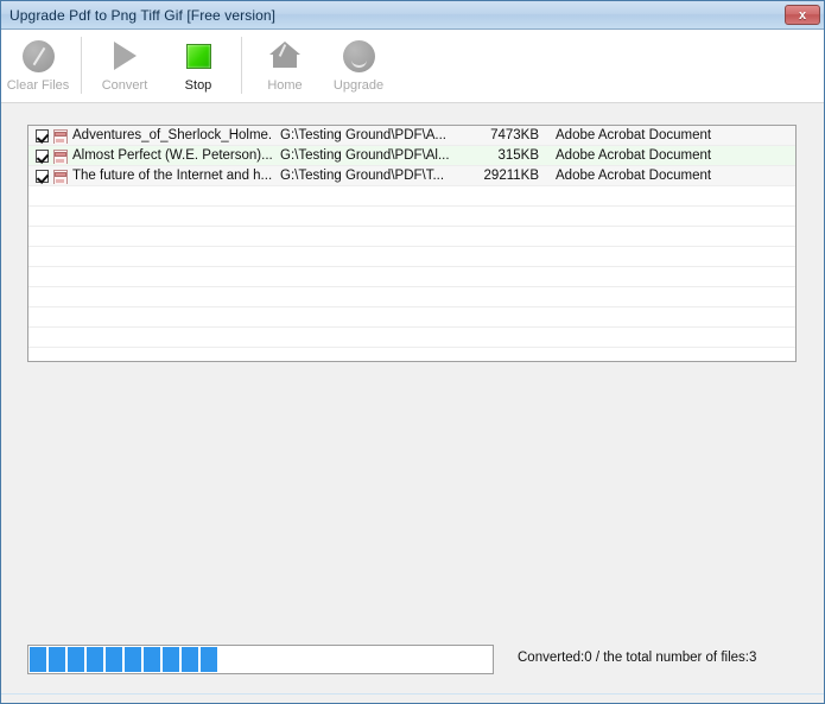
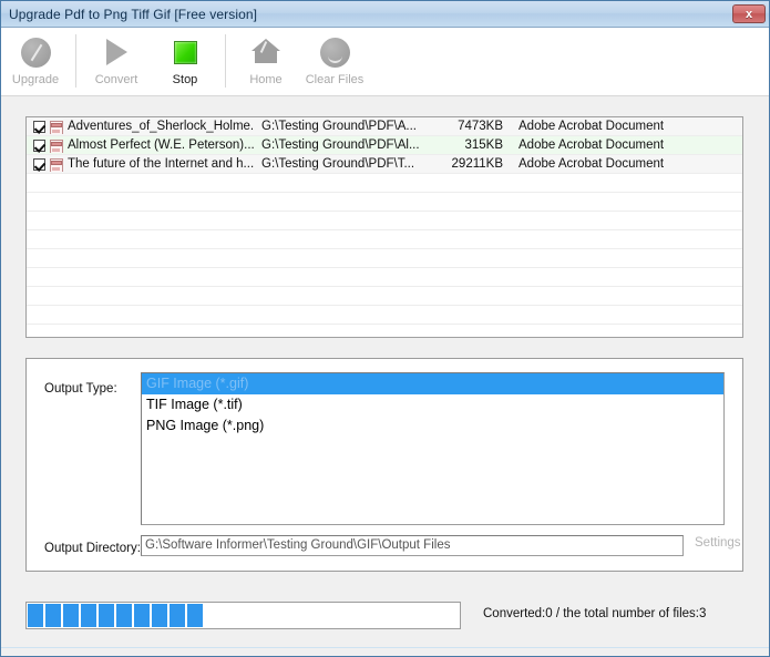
  Upgrade Pdf to Png Tiff Gif [Free version]
  x
- Clear Files
+ Upgrade
  Convert
  Stop
  Home
- Upgrade
+ Clear Files
  Adventures_of_Sherlock_Holme.
  G:\Testing Ground\PDF\A...
  7473KB
  Adobe Acrobat Document
  Almost Perfect (W.E. Peterson)...
  G:\Testing Ground\PDF\Al...
  315KB
  Adobe Acrobat Document
  The future of the Internet and h...
  G:\Testing Ground\PDF\T...
  29211KB
  Adobe Acrobat Document
+ Output Type:
+ GIF Image (*.gif)
+ TIF Image (*.tif)
+ PNG Image (*.png)
+ Output Directory:
+ G:\Software Informer\Testing Ground\GIF\Output Files
+ Settings
  Converted:0 / the total number of files:3
